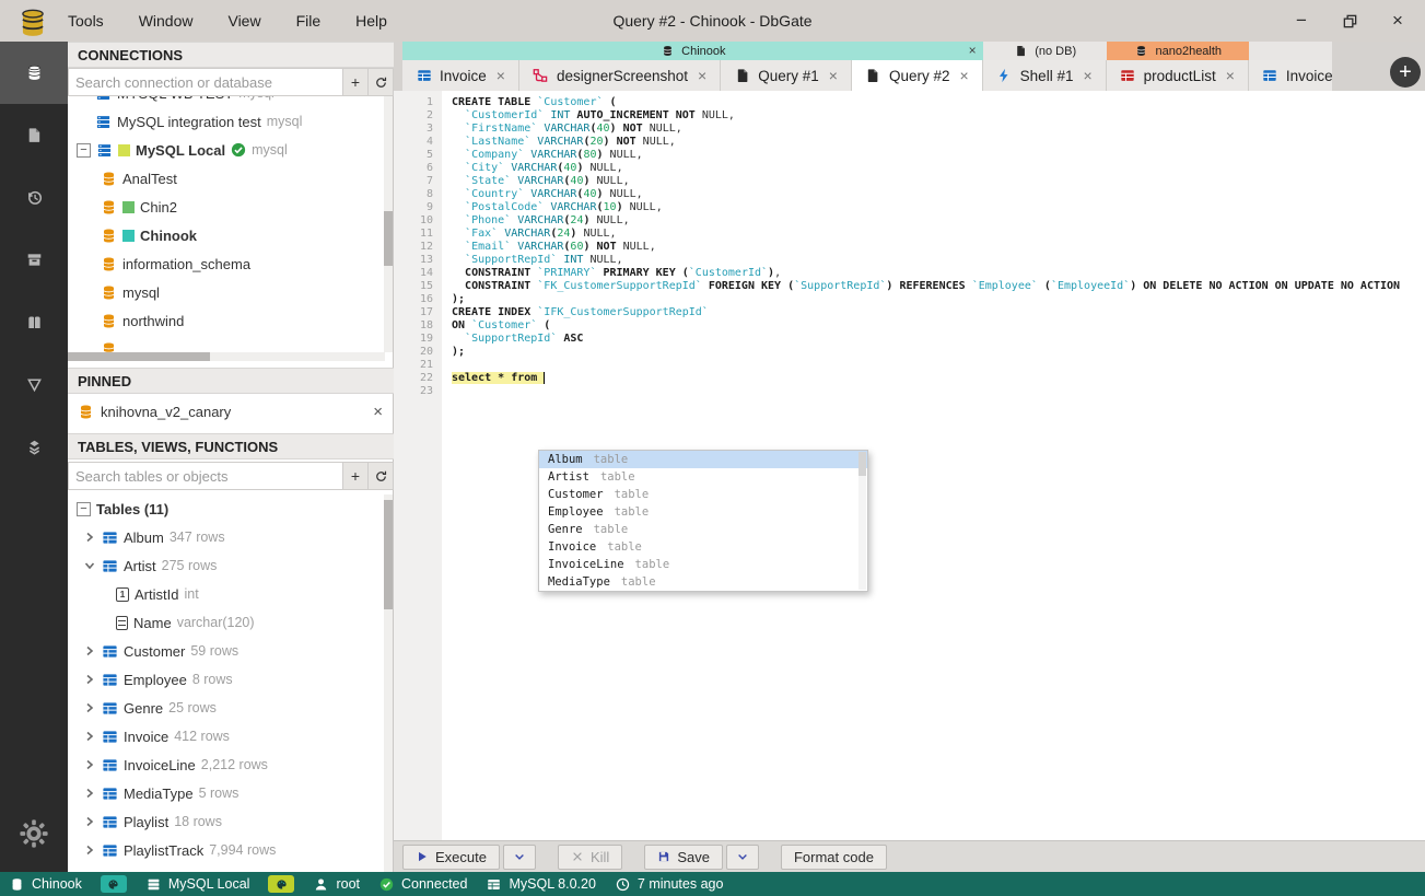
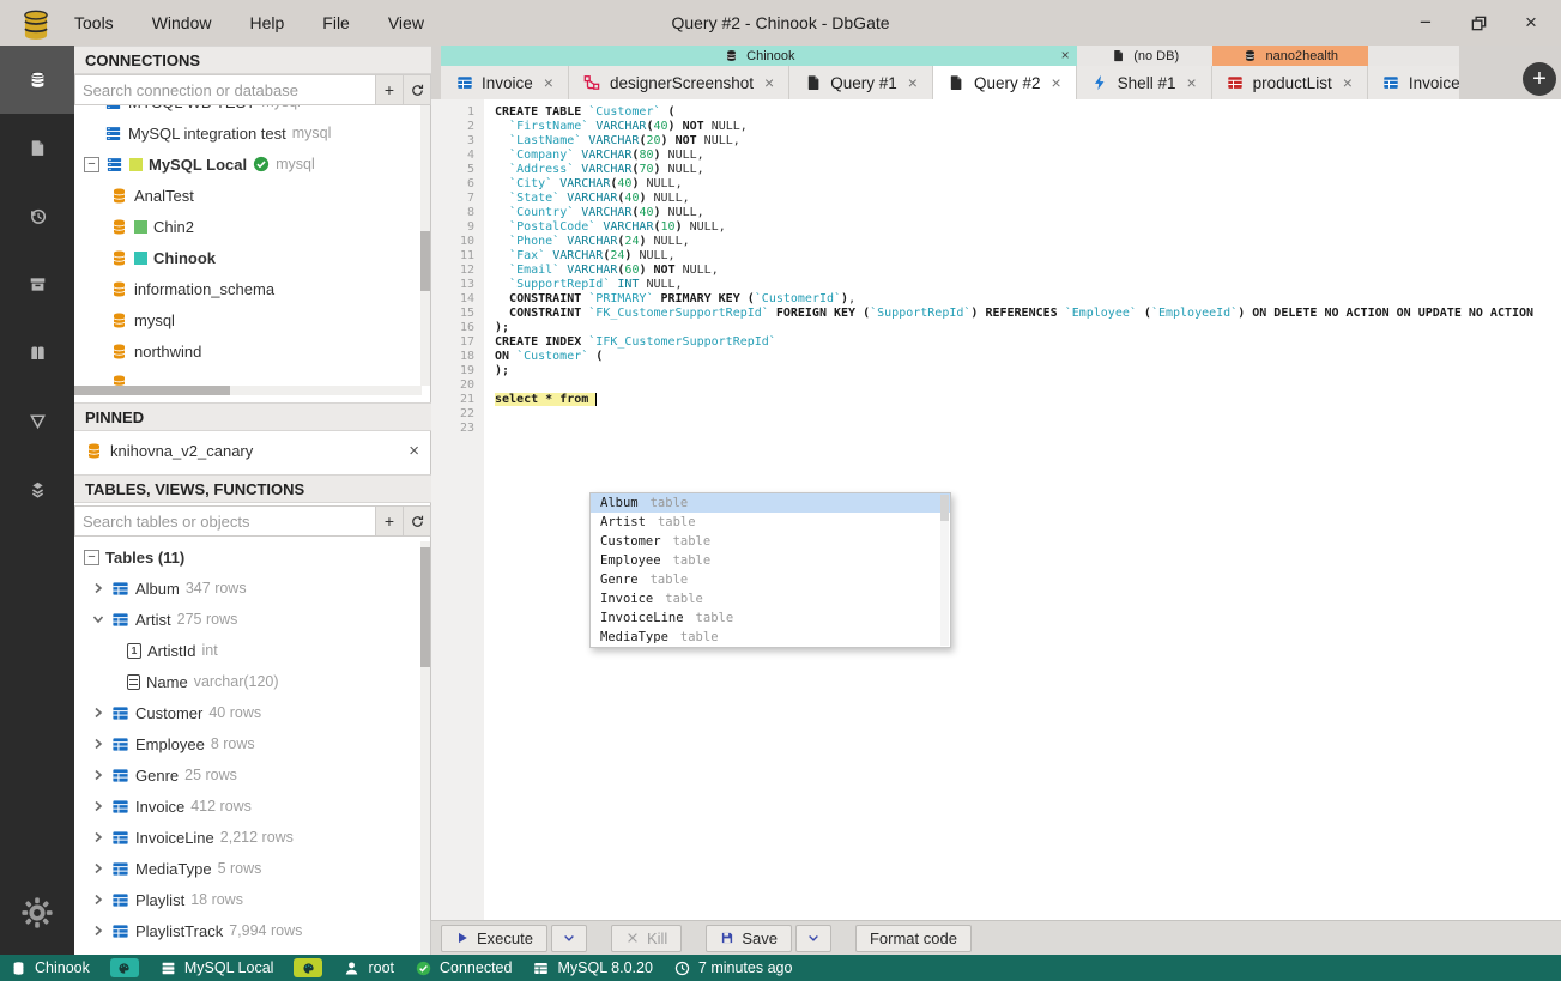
  Tools
  Window
- View
+ Help
  File
- Help
+ View
  Query #2 - Chinook - DbGate
  −
  ×
  CONNECTIONS
  Search connection or database
  +
  MySQL integration test
  mysql
  −
  MySQL Local
  mysql
  AnalTest
  Chin2
  Chinook
  information_schema
  mysql
  northwind
  PINNED
  knihovna_v2_canary
  ×
  TABLES, VIEWS, FUNCTIONS
  Search tables or objects
  +
  −
  Tables (11)
  Album
  347 rows
  Artist
  275 rows
  1
  ArtistId
  int
  Name
  varchar(120)
  Customer
- 59 rows
+ 40 rows
  Employee
  8 rows
  Genre
  25 rows
  Invoice
  412 rows
  InvoiceLine
  2,212 rows
  MediaType
  5 rows
  Playlist
  18 rows
  PlaylistTrack
  7,994 rows
  Chinook
  ×
  Invoice
  ×
  designerScreenshot
  ×
  Query #1
  ×
  Query #2
  ×
  (no DB)
  Shell #1
  ×
  nano2health
  productList
  ×
  Invoice
  +
  1
  2
  3
  4
  5
  6
  7
  8
  9
  10
  11
  12
  13
  14
  15
  16
  17
  18
  19
  20
  21
  22
  23
  CREATE TABLE `Customer` (
- `CustomerId` INT AUTO_INCREMENT NOT NULL,
  `FirstName` VARCHAR(40) NOT NULL,
  `LastName` VARCHAR(20) NOT NULL,
  `Company` VARCHAR(80) NULL,
+ `Address` VARCHAR(70) NULL,
  `City` VARCHAR(40) NULL,
  `State` VARCHAR(40) NULL,
  `Country` VARCHAR(40) NULL,
  `PostalCode` VARCHAR(10) NULL,
  `Phone` VARCHAR(24) NULL,
  `Fax` VARCHAR(24) NULL,
  `Email` VARCHAR(60) NOT NULL,
  `SupportRepId` INT NULL,
  CONSTRAINT `PRIMARY` PRIMARY KEY (`CustomerId`),
  CONSTRAINT `FK_CustomerSupportRepId` FOREIGN KEY (`SupportRepId`) REFERENCES `Employee` (`EmployeeId`) ON DELETE NO ACTION ON UPDATE NO ACTION
  );
  CREATE INDEX `IFK_CustomerSupportRepId`
  ON `Customer` (
- `SupportRepId` ASC
  );
  select * from
  Album
  table
  Artist
  table
  Customer
  table
  Employee
  table
  Genre
  table
  Invoice
  table
  InvoiceLine
  table
  MediaType
  table
  Execute
  Kill
  Save
  Format code
  Chinook
  MySQL Local
  root
  Connected
  MySQL 8.0.20
  7 minutes ago
